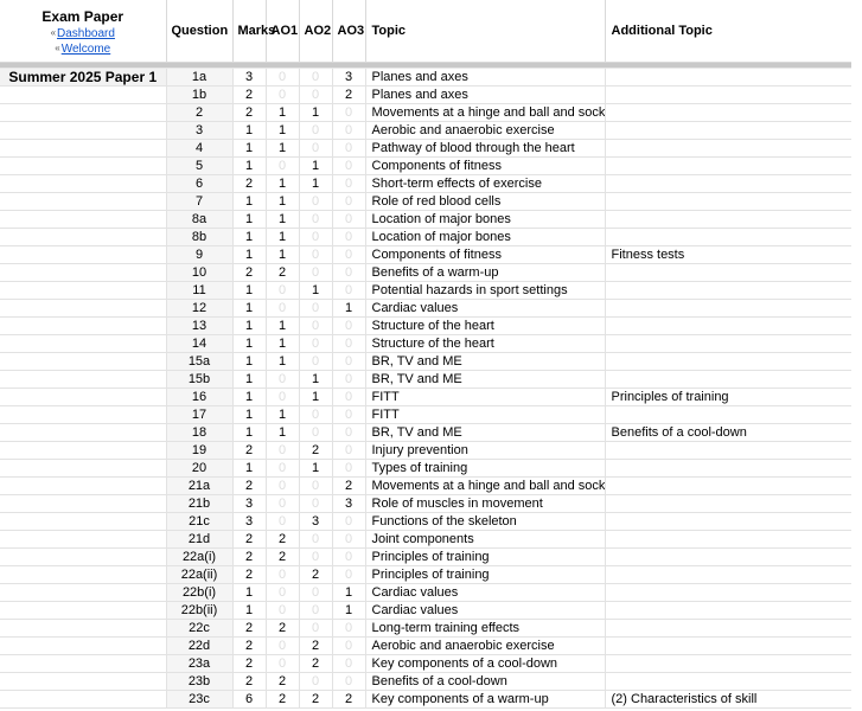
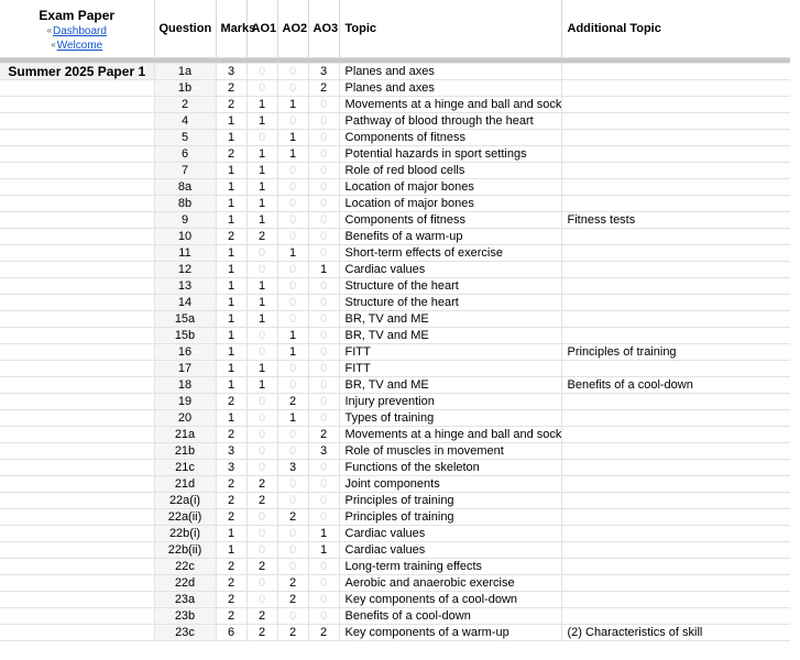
  Exam Paper «Dashboard «Welcome	Question	Mark	AO1	AO2	AO3	Topic	Additional Topic
  Summer 2025 Paper 1	1a	3	0	0	3	Planes and axes
  	1b	2	0	0	2	Planes and axes
  	2	2	1	1	0	Movements at a hinge and ball and sock
- 	3	1	1	0	0	Aerobic and anaerobic exercise
  	4	1	1	0	0	Pathway of blood through the heart
  	5	1	0	1	0	Components of fitness
- 	6	2	1	1	0	Short-term effects of exercise
+ 	6	2	1	1	0	Potential hazards in sport settings
  	7	1	1	0	0	Role of red blood cells
  	8a	1	1	0	0	Location of major bones
  	8b	1	1	0	0	Location of major bones
  	9	1	1	0	0	Components of fitness	Fitness tests
  	10	2	2	0	0	Benefits of a warm-up
- 	11	1	0	1	0	Potential hazards in sport settings
+ 	11	1	0	1	0	Short-term effects of exercise
  	12	1	0	0	1	Cardiac values
  	13	1	1	0	0	Structure of the heart
  	14	1	1	0	0	Structure of the heart
  	15a	1	1	0	0	BR, TV and ME
  	15b	1	0	1	0	BR, TV and ME
  	16	1	0	1	0	FITT	Principles of training
  	17	1	1	0	0	FITT
  	18	1	1	0	0	BR, TV and ME	Benefits of a cool-down
  	19	2	0	2	0	Injury prevention
  	20	1	0	1	0	Types of training
  	21a	2	0	0	2	Movements at a hinge and ball and sock
  	21b	3	0	0	3	Role of muscles in movement
  	21c	3	0	3	0	Functions of the skeleton
  	21d	2	2	0	0	Joint components
  	22a(i)	2	2	0	0	Principles of training
  	22a(ii)	2	0	2	0	Principles of training
  	22b(i)	1	0	0	1	Cardiac values
  	22b(ii)	1	0	0	1	Cardiac values
  	22c	2	2	0	0	Long-term training effects
  	22d	2	0	2	0	Aerobic and anaerobic exercise
  	23a	2	0	2	0	Key components of a cool-down
  	23b	2	2	0	0	Benefits of a cool-down
  	23c	6	2	2	2	Key components of a warm-up	(2) Characteristics of skill
